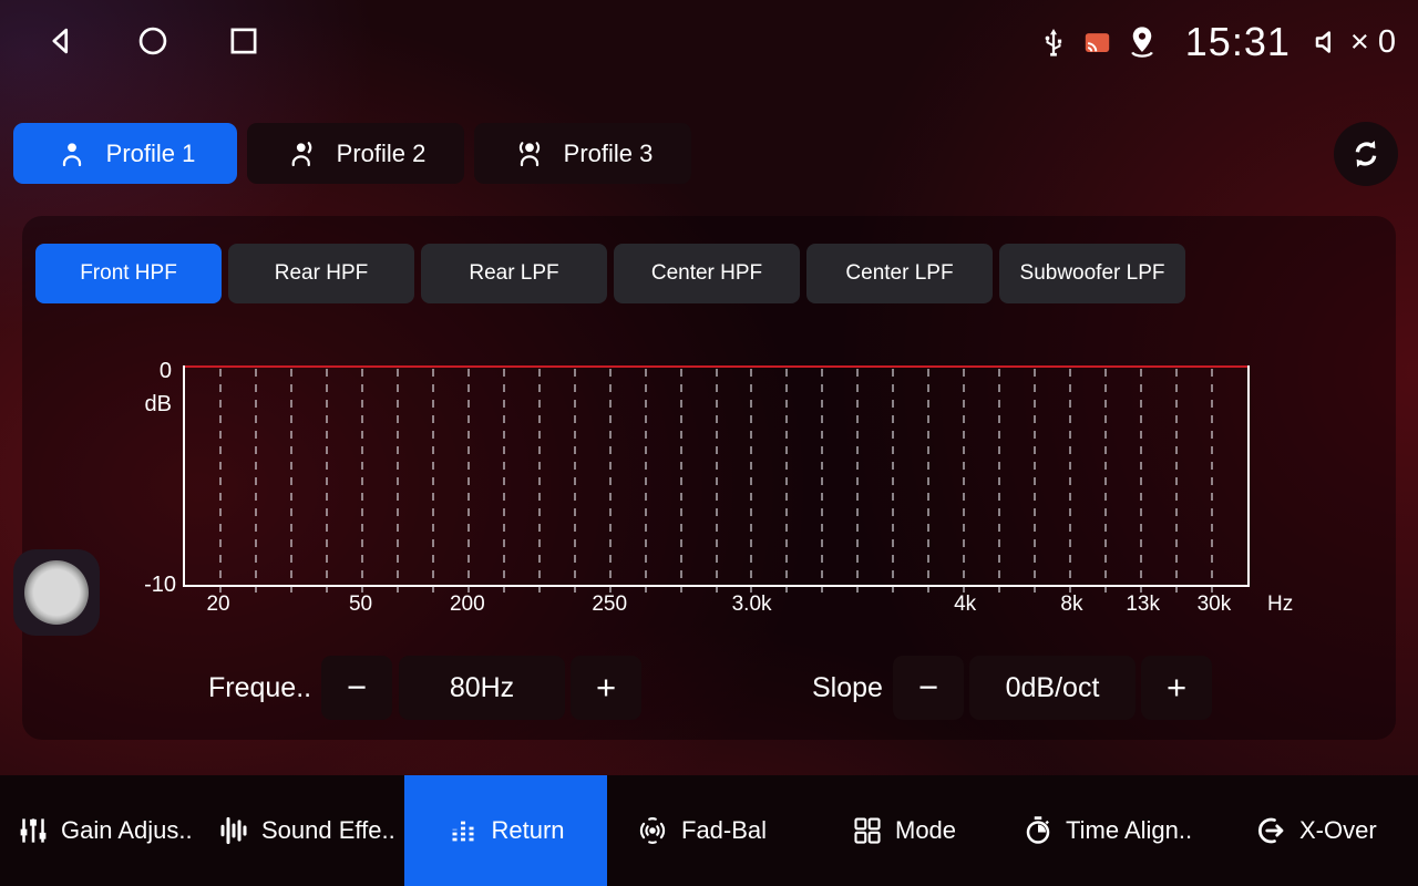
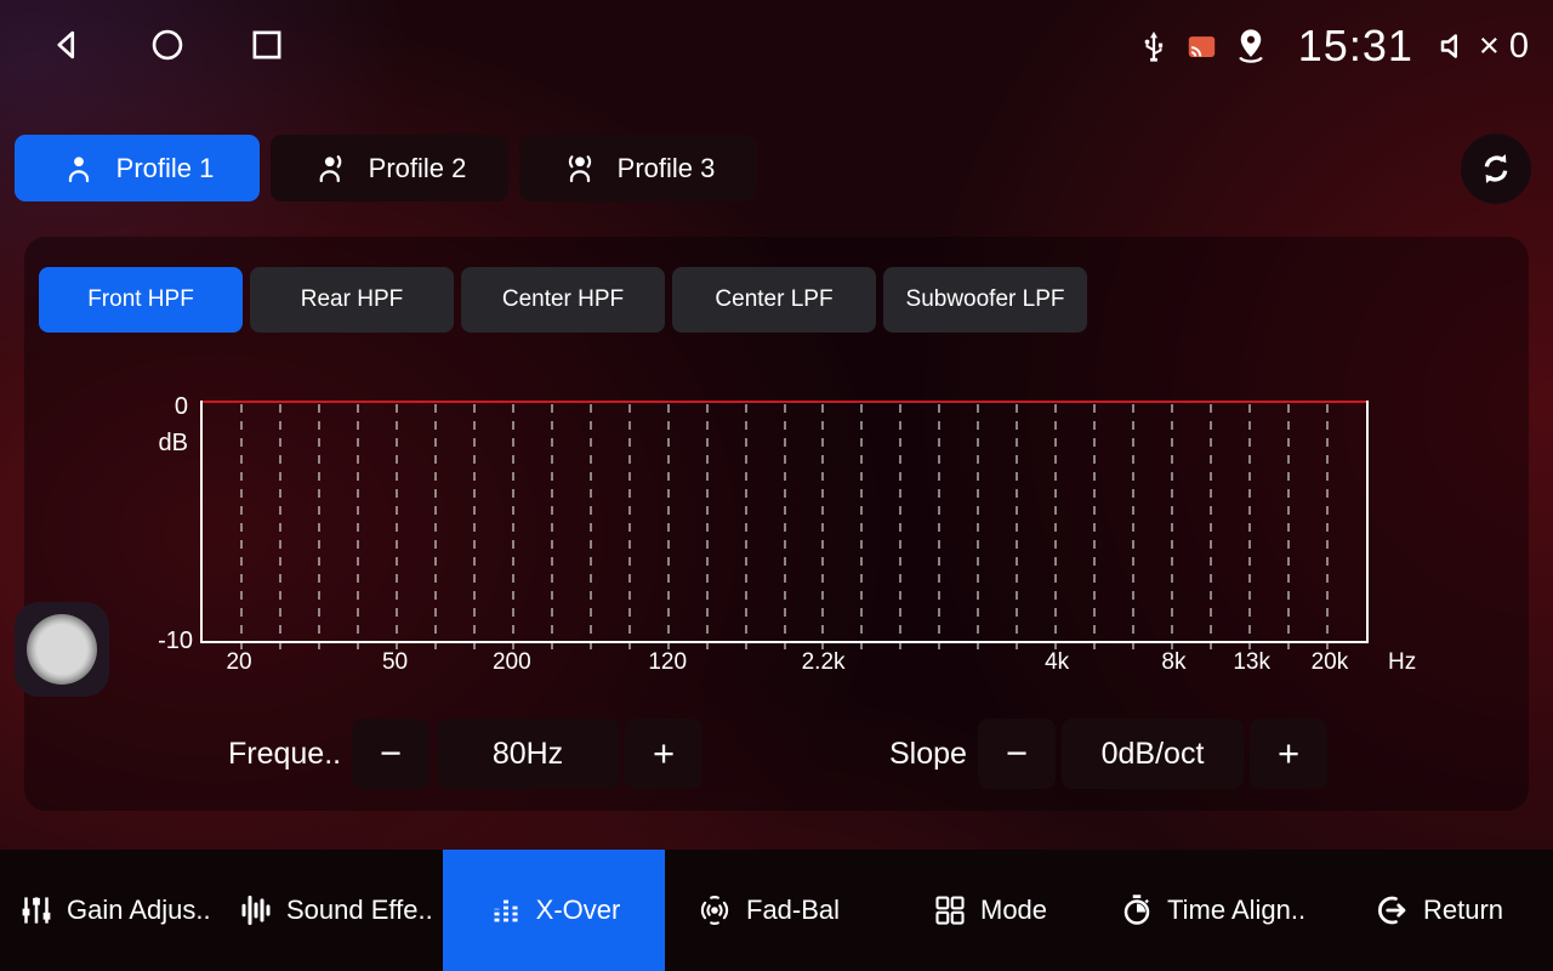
  15:31
  × 0
  Profile 1
  Profile 2
  Profile 3
  Front HPF
  Rear HPF
- Rear LPF
  Center HPF
  Center LPF
  Subwoofer LPF
  0
  dB
  -10
  Hz
  20
  50
  200
- 250
+ 120
- 3.0k
+ 2.2k
  4k
  8k
  13k
- 30k
+ 20k
  Freque..
  −
  80Hz
  +
  Slope
  −
  0dB/oct
  +
  Gain Adjus..
  Sound Effe..
- Return
+ X-Over
  Fad-Bal
  Mode
  Time Align..
- X-Over
+ Return
